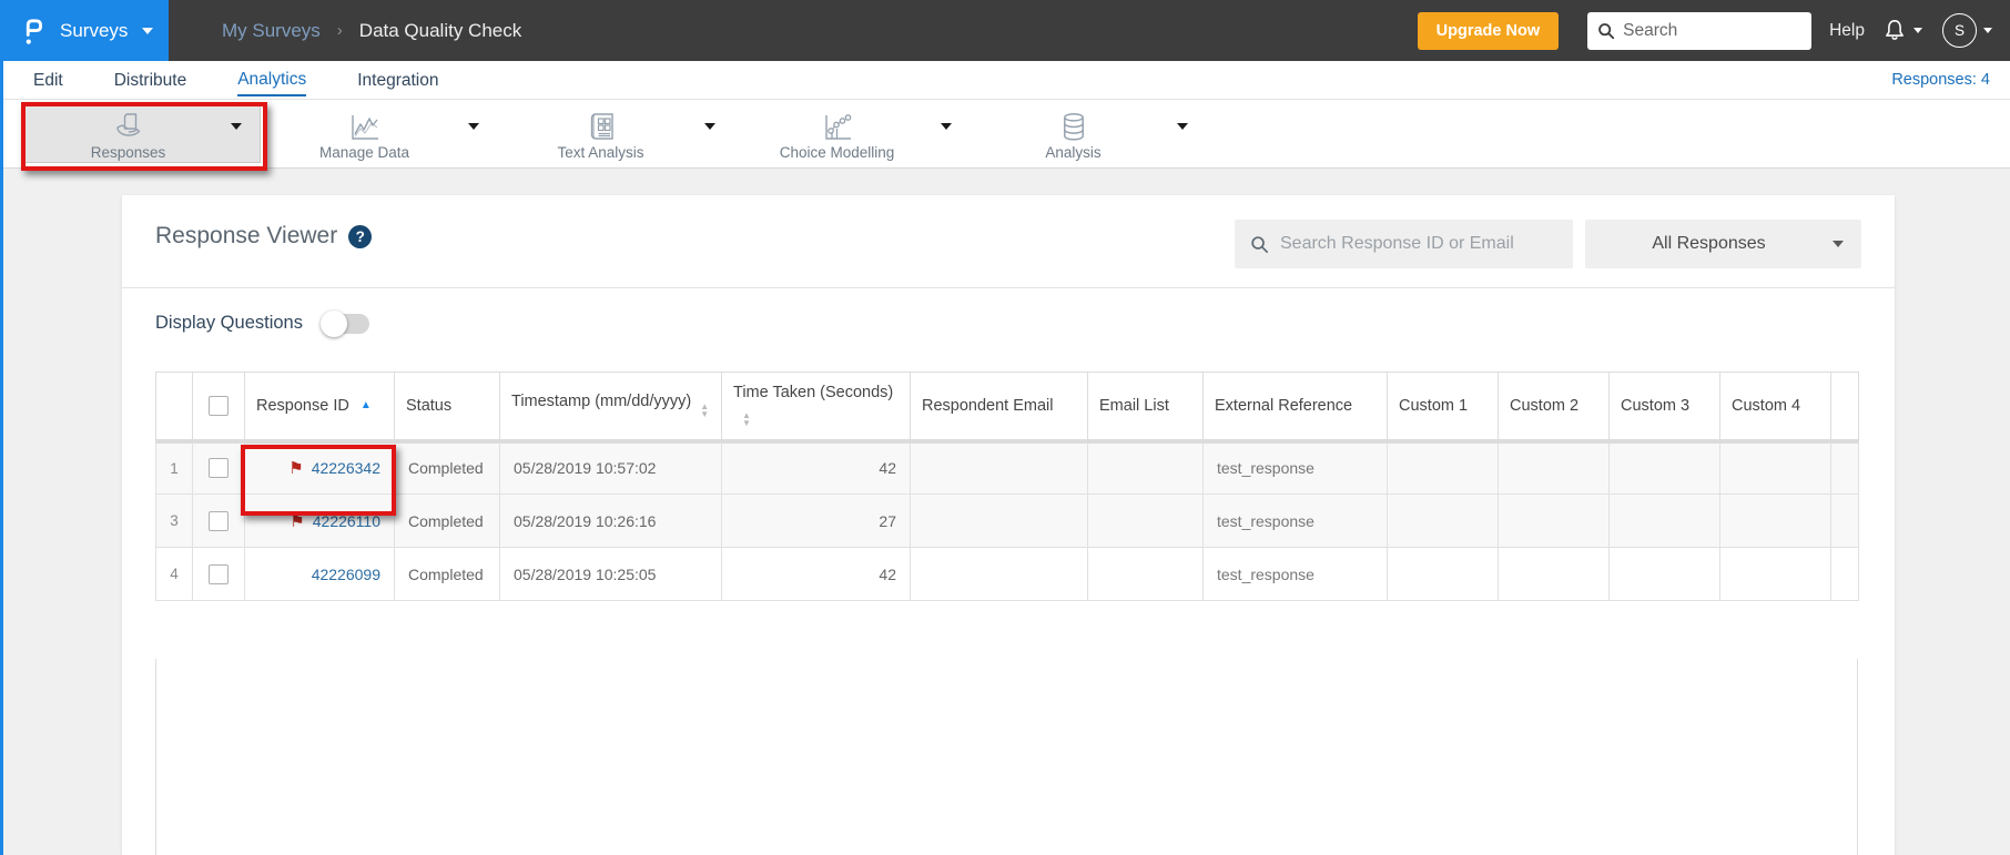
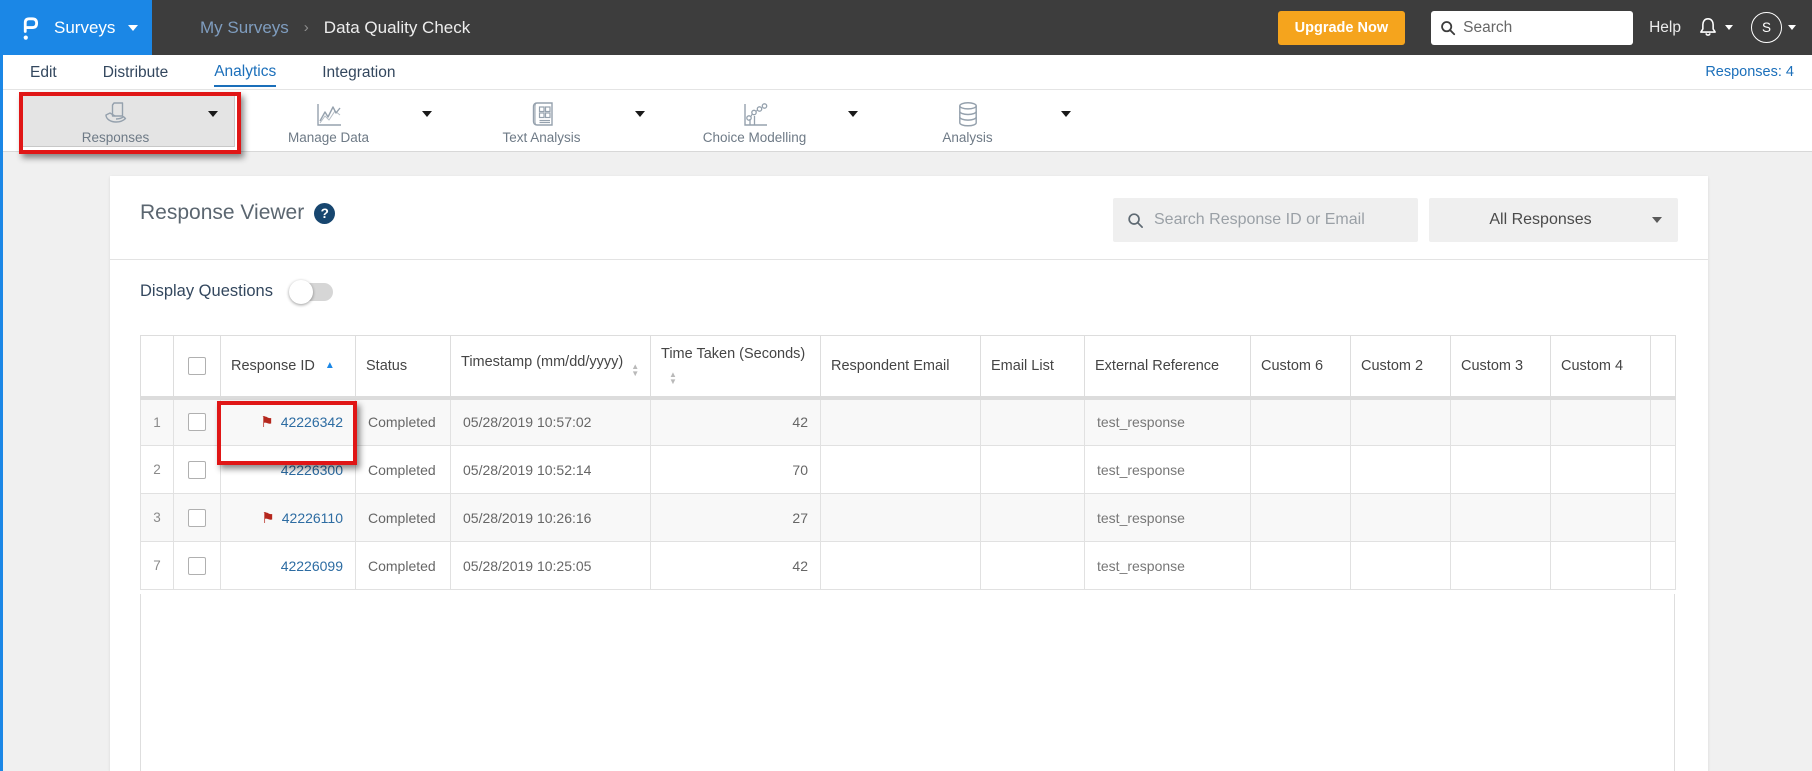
  Surveys
  My Surveys
  ›
  Data Quality Check
  Upgrade Now
  Search
  Help
  S
  Edit
  Distribute
  Analytics
  Integration
  Responses: 4
  Responses
  Manage Data
  Text Analysis
  Choice Modelling
  Analysis
  Response Viewer
  ?
  Search Response ID or Email
  All Responses
  Display Questions
- 		Response ID ▲	Status	Timestamp (mm/dd/yyyy) ▲▼	Time Taken (Seconds)▲▼	Respondent Email	Email List	External Reference	Custom 1	Custom 2	Custom 3	Custom 4
+ 		Response ID ▲	Status	Timestamp (mm/dd/yyyy) ▲▼	Time Taken (Seconds)▲▼	Respondent Email	Email List	External Reference	Custom 6	Custom 2	Custom 3	Custom 4
  1		⚑ 42226342	Completed	05/28/2019 10:57:02	42			test_response
+ 2		42226300	Completed	05/28/2019 10:52:14	70			test_response
  3		⚑ 42226110	Completed	05/28/2019 10:26:16	27			test_response
- 4		42226099	Completed	05/28/2019 10:25:05	42			test_response
+ 7		42226099	Completed	05/28/2019 10:25:05	42			test_response
